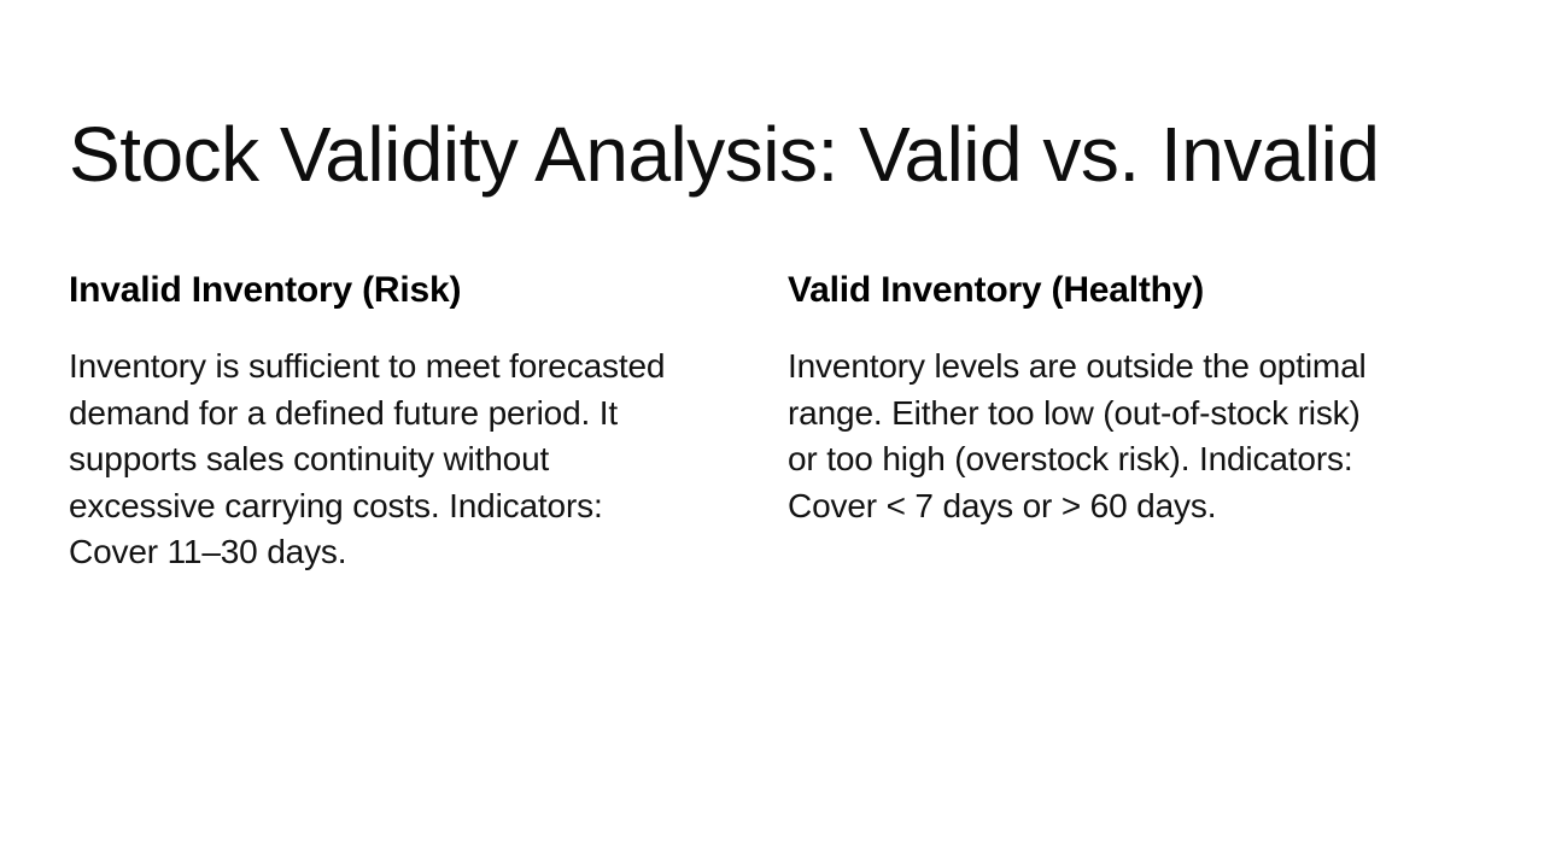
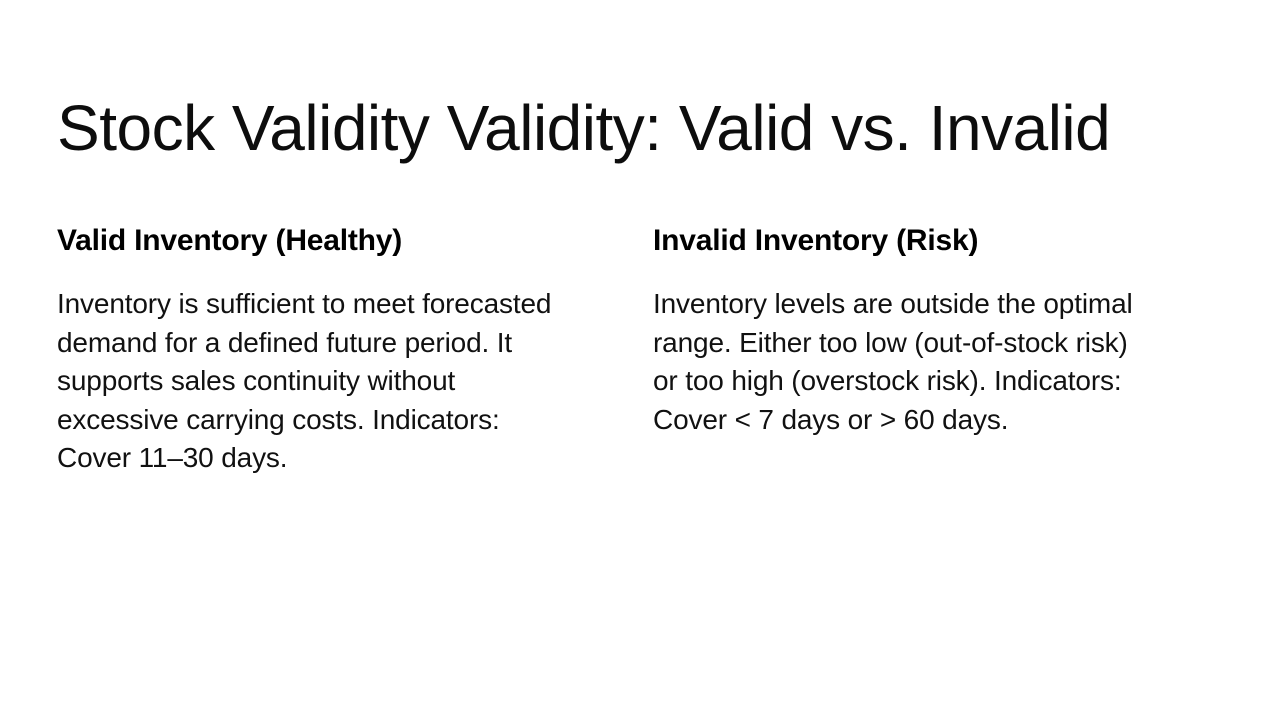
- Stock Validity Analysis: Valid vs. Invalid
+ Stock Validity Validity: Valid vs. Invalid
- Invalid Inventory (Risk)
+ Valid Inventory (Healthy)
  Inventory is sufficient to meet forecasted demand for a defined future period. It supports sales continuity without excessive carrying costs. Indicators: Cover 11–30 days.
- Valid Inventory (Healthy)
+ Invalid Inventory (Risk)
  Inventory levels are outside the optimal range. Either too low (out-of-stock risk) or too high (overstock risk). Indicators: Cover < 7 days or > 60 days.
